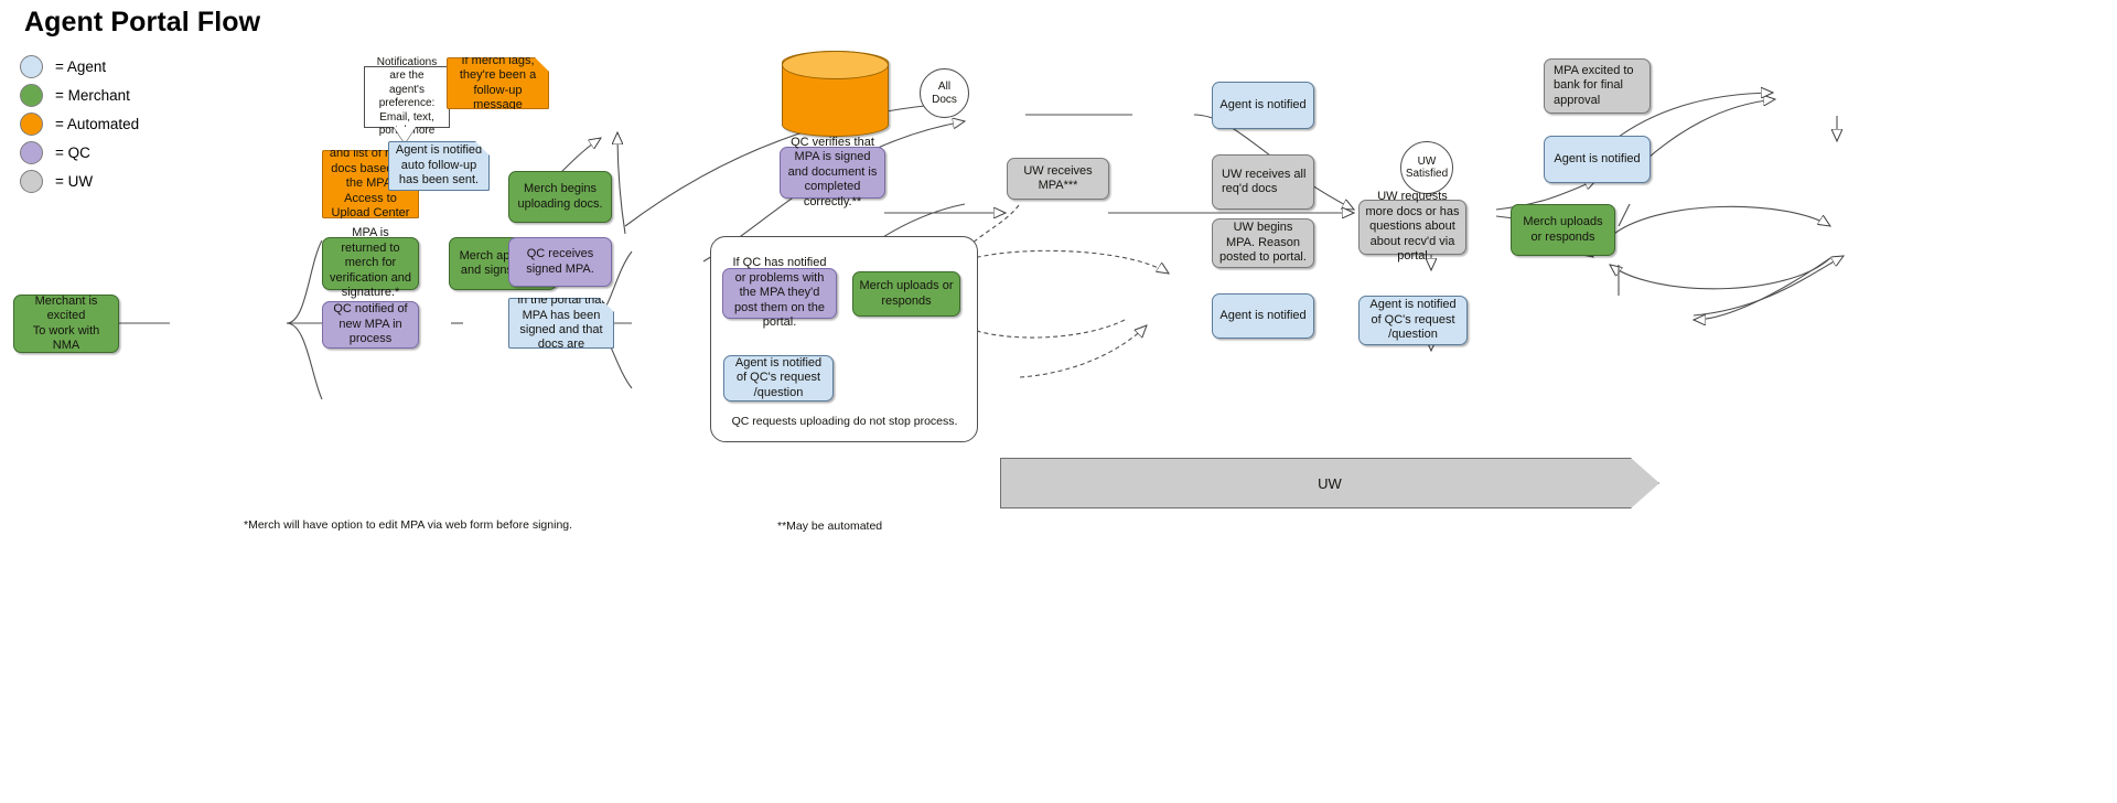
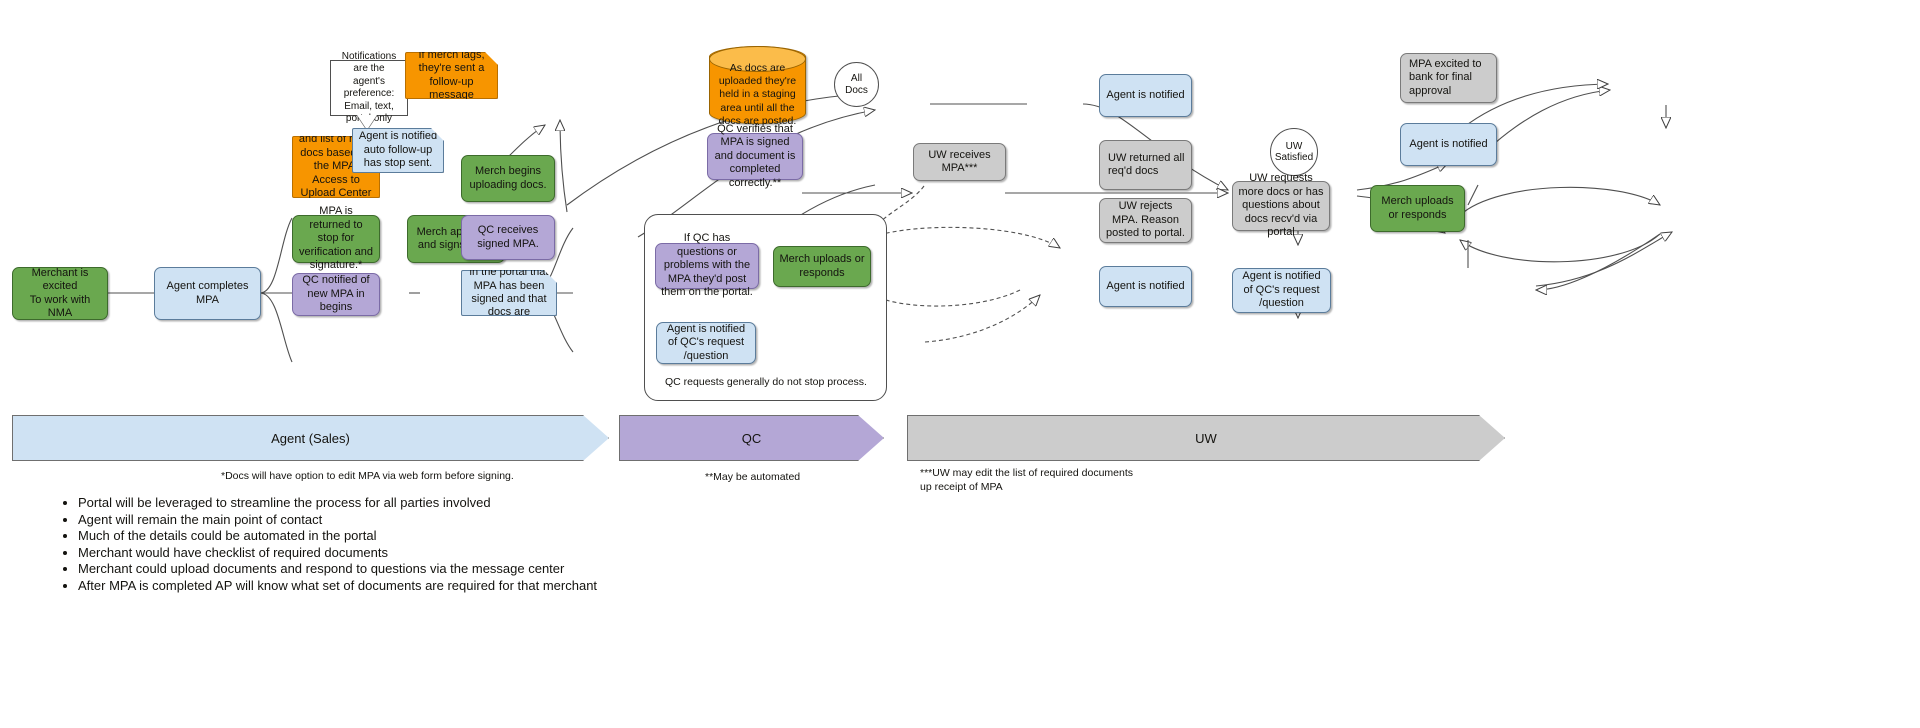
- Agent Portal Flow
- = Agent
- = Merchant
- = Automated
- = QC
- = UW
  Merchant is excited
  To work with NMA
+ Agent completes MPA
- MPA is returned to merch for verification and signature.*
+ MPA is returned to stop for verification and signature.*
- QC notified of new MPA in process
+ QC notified of new MPA in begins
- Notifications are the agent's preference: Email, text, portal more
+ Notifications are the agent's preference: Email, text, portal only
- If merch lags, they're been a follow-up message
+ If merch lags, they're sent a follow-up message
- Agent is notified auto follow-up has been sent.
+ Agent is notified auto follow-up has stop sent.
  Merch begins uploading docs.
  QC receives signed MPA.
+ As docs are uploaded they're held in a staging area until all the docs are posted.
  All
  Docs
  QC verifies that MPA is signed and document is completed correctly.**
- If QC has notified or problems with the MPA they'd post them on the portal.
+ If QC has questions or problems with the MPA they'd post them on the portal.
  Merch uploads or responds
  Agent is notified of QC's request /question
- QC requests uploading do not stop process.
+ QC requests generally do not stop process.
  UW receives MPA***
  Agent is notified
- UW receives all req'd docs
+ UW returned all req'd docs
- UW begins MPA. Reason posted to portal.
+ UW rejects MPA. Reason posted to portal.
  Agent is notified
  UW
  Satisfied
- UW requests more docs or has questions about about recv'd via portal
+ UW requests more docs or has questions about docs recv'd via portal
  Merch uploads or responds
  Agent is notified of QC's request /question
  MPA excited to bank for final approval
  Agent is notified
+ Agent (Sales)
+ QC
  UW
- *Merch will have option to edit MPA via web form before signing.
+ *Docs will have option to edit MPA via web form before signing.
  **May be automated
+ ***UW may edit the list of required documents up receipt of MPA
+ Portal will be leveraged to streamline the process for all parties involved
+ Agent will remain the main point of contact
+ Much of the details could be automated in the portal
+ Merchant would have checklist of required documents
+ Merchant could upload documents and respond to questions via the message center
+ After MPA is completed AP will know what set of documents are required for that merchant
